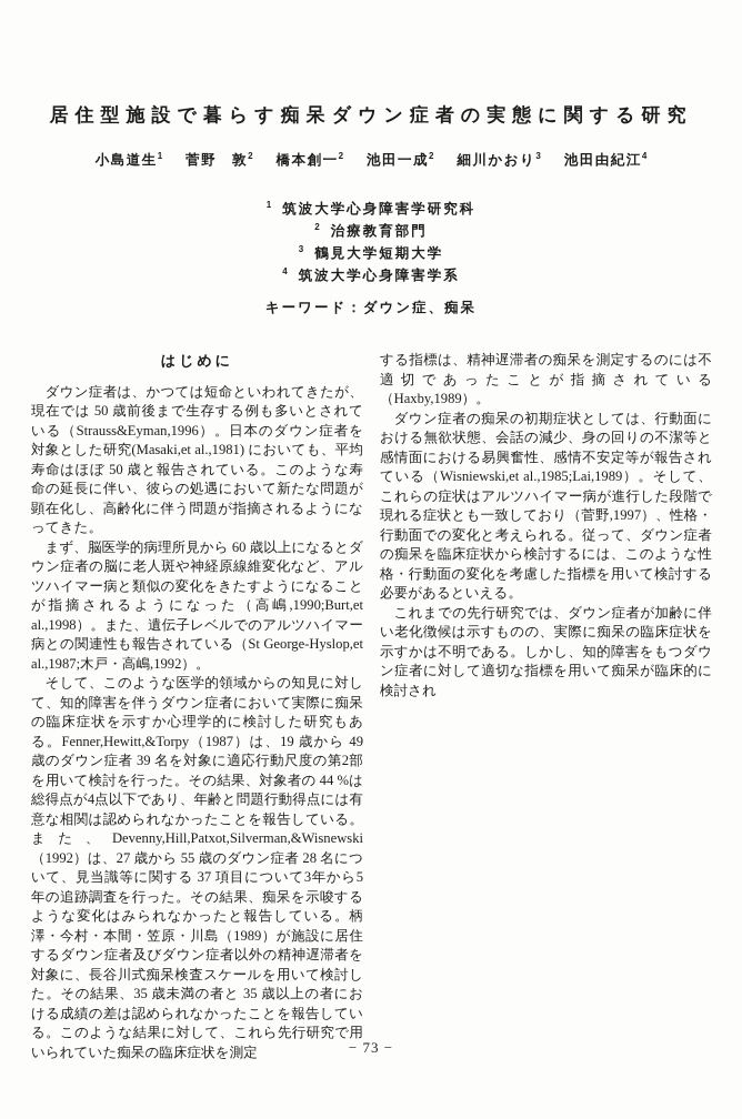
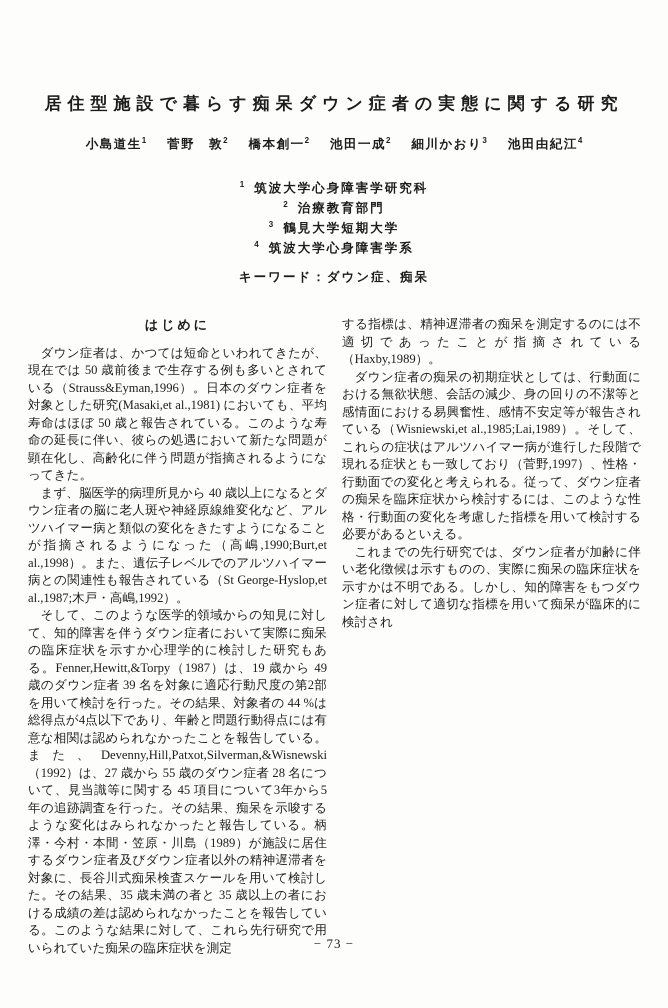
  居住型施設で暮らす痴呆ダウン症者の実態に関する研究
  小島道生1 菅野 敦2 橋本創一2 池田一成2 細川かおり3 池田由紀江4
  1 筑波大学心身障害学研究科
  2 治療教育部門
  3 鶴見大学短期大学
  4 筑波大学心身障害学系
  キーワード：ダウン症、痴呆
  はじめに
  ダウン症者は、かつては短命といわれてきたが、現在では 50 歳前後まで生存する例も多いとされている（Strauss&Eyman,1996）。日本のダウン症者を対象とした研究(Masaki,et al.,1981) においても、平均寿命はほぼ 50 歳と報告されている。このような寿命の延長に伴い、彼らの処遇において新たな問題が顕在化し、高齢化に伴う問題が指摘されるようになってきた。
- まず、脳医学的病理所見から 60 歳以上になるとダウン症者の脳に老人斑や神経原線維変化など、アルツハイマー病と類似の変化をきたすようになることが指摘されるようになった（高嶋,1990;Burt,et al.,1998）。また、遺伝子レベルでのアルツハイマー病との関連性も報告されている（St George-Hyslop,et al.,1987;木戸・高嶋,1992）。
+ まず、脳医学的病理所見から 40 歳以上になるとダウン症者の脳に老人斑や神経原線維変化など、アルツハイマー病と類似の変化をきたすようになることが指摘されるようになった（高嶋,1990;Burt,et al.,1998）。また、遺伝子レベルでのアルツハイマー病との関連性も報告されている（St George-Hyslop,et al.,1987;木戸・高嶋,1992）。
- そして、このような医学的領域からの知見に対して、知的障害を伴うダウン症者において実際に痴呆の臨床症状を示すか心理学的に検討した研究もある。Fenner,Hewitt,&Torpy（1987）は、19 歳から 49 歳のダウン症者 39 名を対象に適応行動尺度の第2部を用いて検討を行った。その結果、対象者の 44 %は総得点が4点以下であり、年齢と問題行動得点には有意な相関は認められなかったことを報告している。また、Devenny,Hill,Patxot,Silverman,&Wisnewski（1992）は、27 歳から 55 歳のダウン症者 28 名について、見当識等に関する 37 項目について3年から5年の追跡調査を行った。その結果、痴呆を示唆するような変化はみられなかったと報告している。柄澤・今村・本間・笠原・川島（1989）が施設に居住するダウン症者及びダウン症者以外の精神遅滞者を対象に、長谷川式痴呆検査スケールを用いて検討した。その結果、35 歳未満の者と 35 歳以上の者における成績の差は認められなかったことを報告している。このような結果に対して、これら先行研究で用いられていた痴呆の臨床症状を測定
+ そして、このような医学的領域からの知見に対して、知的障害を伴うダウン症者において実際に痴呆の臨床症状を示すか心理学的に検討した研究もある。Fenner,Hewitt,&Torpy（1987）は、19 歳から 49 歳のダウン症者 39 名を対象に適応行動尺度の第2部を用いて検討を行った。その結果、対象者の 44 %は総得点が4点以下であり、年齢と問題行動得点には有意な相関は認められなかったことを報告している。また、Devenny,Hill,Patxot,Silverman,&Wisnewski（1992）は、27 歳から 55 歳のダウン症者 28 名について、見当識等に関する 45 項目について3年から5年の追跡調査を行った。その結果、痴呆を示唆するような変化はみられなかったと報告している。柄澤・今村・本間・笠原・川島（1989）が施設に居住するダウン症者及びダウン症者以外の精神遅滞者を対象に、長谷川式痴呆検査スケールを用いて検討した。その結果、35 歳未満の者と 35 歳以上の者における成績の差は認められなかったことを報告している。このような結果に対して、これら先行研究で用いられていた痴呆の臨床症状を測定
  する指標は、精神遅滞者の痴呆を測定するのには不適切であったことが指摘されている（Haxby,1989）。
  ダウン症者の痴呆の初期症状としては、行動面における無欲状態、会話の減少、身の回りの不潔等と感情面における易興奮性、感情不安定等が報告されている（Wisniewski,et al.,1985;Lai,1989）。そして、これらの症状はアルツハイマー病が進行した段階で現れる症状とも一致しており（菅野,1997）、性格・行動面での変化と考えられる。従って、ダウン症者の痴呆を臨床症状から検討するには、このような性格・行動面の変化を考慮した指標を用いて検討する必要があるといえる。
  これまでの先行研究では、ダウン症者が加齢に伴い老化徴候は示すものの、実際に痴呆の臨床症状を示すかは不明である。しかし、知的障害をもつダウン症者に対して適切な指標を用いて痴呆が臨床的に検討され
  − 73 −
